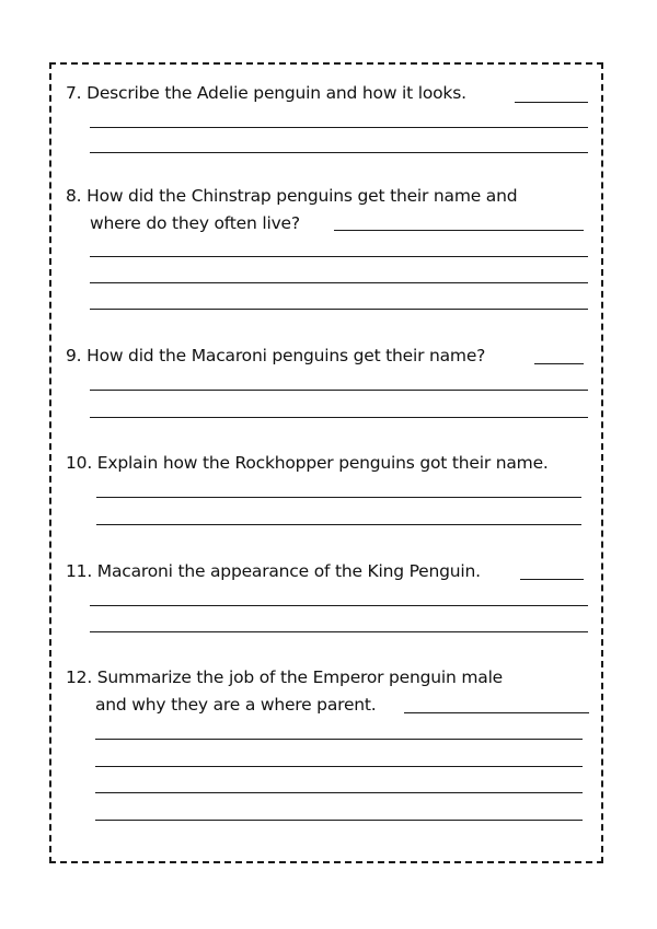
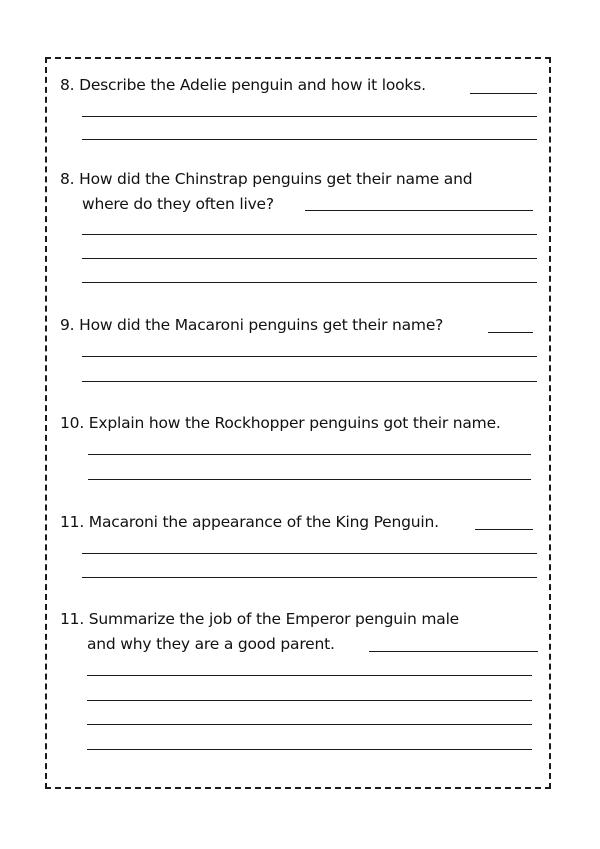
- 7. Describe the Adelie penguin and how it looks.
+ 8. Describe the Adelie penguin and how it looks.
  8. How did the Chinstrap penguins get their name and
  where do they often live?
  9. How did the Macaroni penguins get their name?
  10. Explain how the Rockhopper penguins got their name.
  11. Macaroni the appearance of the King Penguin.
- 12. Summarize the job of the Emperor penguin male
+ 11. Summarize the job of the Emperor penguin male
- and why they are a where parent.
+ and why they are a good parent.
